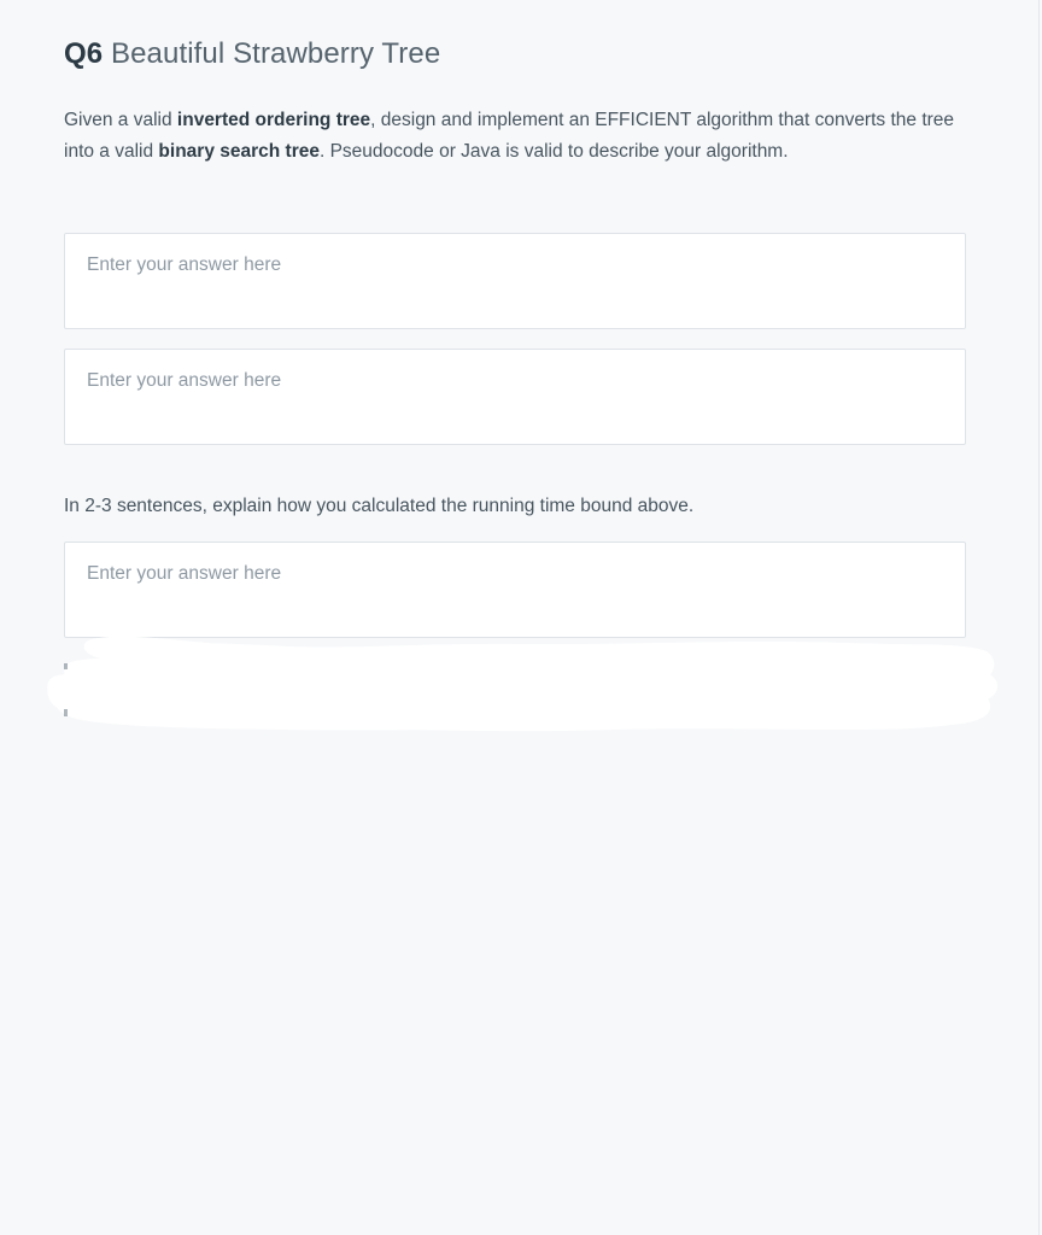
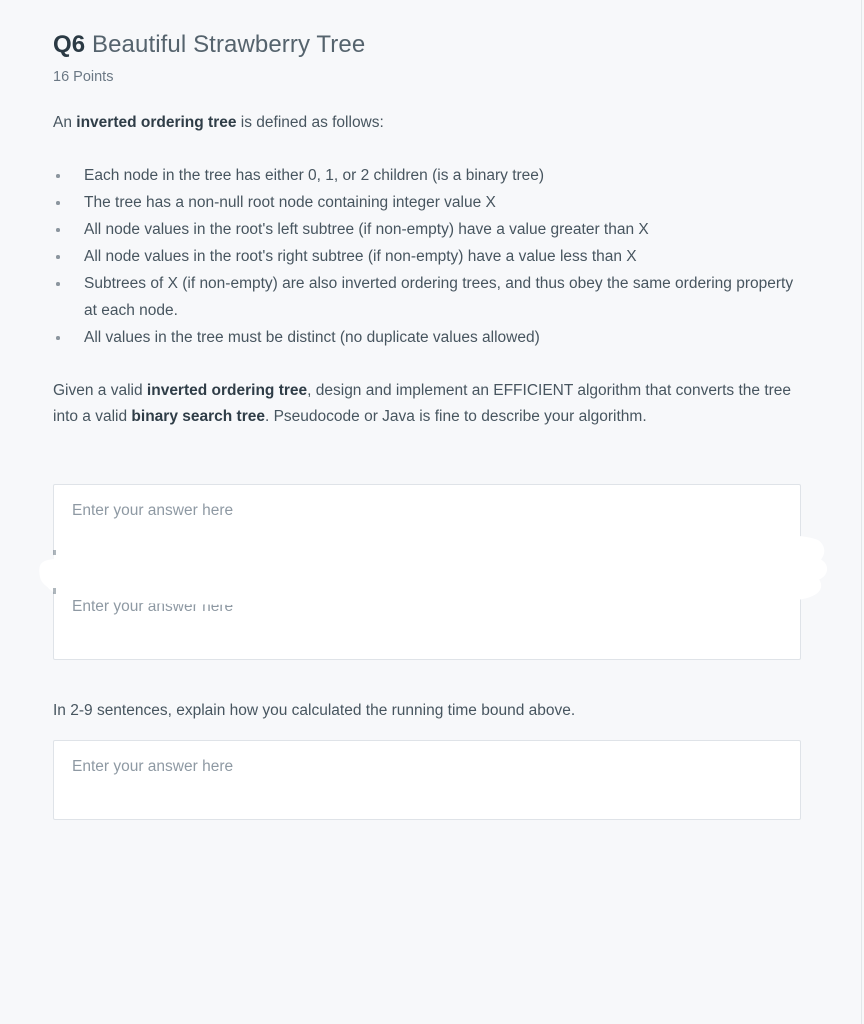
  Q6 Beautiful Strawberry Tree
+ 16 Points
+ An inverted ordering tree is defined as follows:
+ Each node in the tree has either 0, 1, or 2 children (is a binary tree)
+ The tree has a non-null root node containing integer value X
+ All node values in the root's left subtree (if non-empty) have a value greater than X
+ All node values in the root's right subtree (if non-empty) have a value less than X
+ Subtrees of X (if non-empty) are also inverted ordering trees, and thus obey the same ordering property at each node.
+ All values in the tree must be distinct (no duplicate values allowed)
- Given a valid inverted ordering tree, design and implement an EFFICIENT algorithm that converts the tree into a valid binary search tree. Pseudocode or Java is valid to describe your algorithm.
+ Given a valid inverted ordering tree, design and implement an EFFICIENT algorithm that converts the tree into a valid binary search tree. Pseudocode or Java is fine to describe your algorithm.
  Enter your answer here
  Enter your answer here
- In 2-3 sentences, explain how you calculated the running time bound above.
+ In 2-9 sentences, explain how you calculated the running time bound above.
  Enter your answer here
